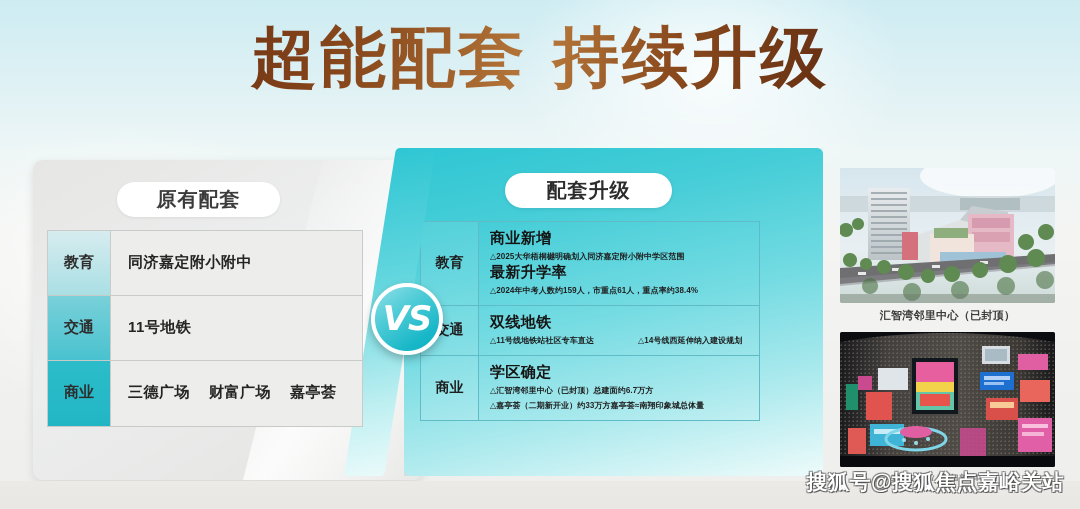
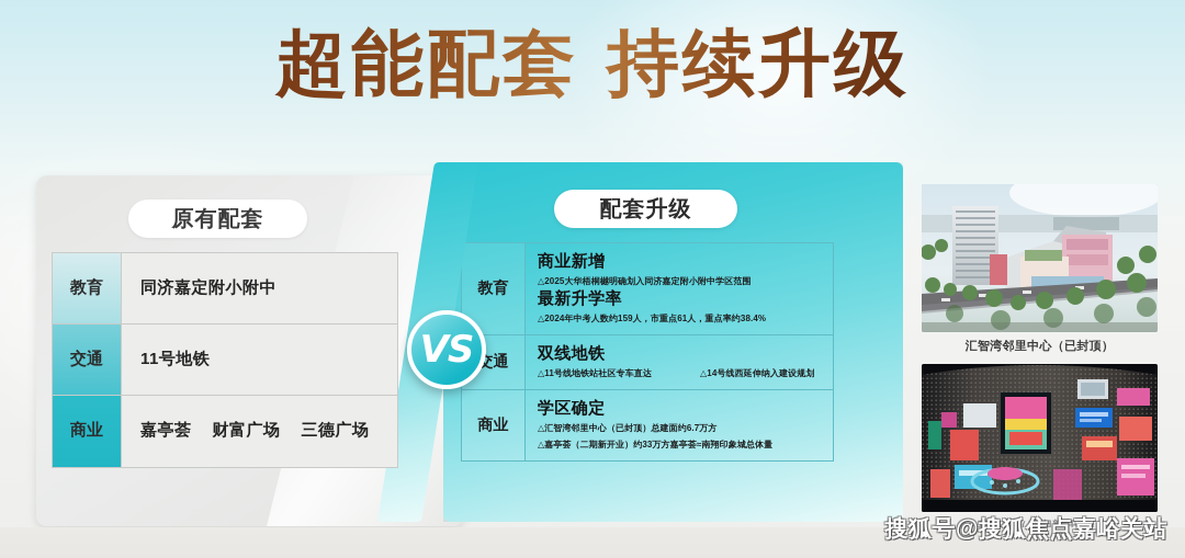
  超能配套 持续升级
  原有配套
  教育
  同济嘉定附小附中
  交通
  11号地铁
  商业
- 三德广场
+ 嘉亭荟
  财富广场
- 嘉亭荟
+ 三德广场
  配套升级
  教育
  商业新增
  △2025大华梧桐樾明确划入同济嘉定附小附中学区范围
  最新升学率
  △2024年中考人数约159人，市重点61人，重点率约38.4%
  交通
  双线地铁
  △11号线地铁站社区专车直达
  △14号线西延伸纳入建设规划
  商业
  学区确定
  △汇智湾邻里中心（已封顶）总建面约6.7万方
  △嘉亭荟（二期新开业）约33万方嘉亭荟≈南翔印象城总体量
  VS
  汇智湾邻里中心（已封顶）
  嘉亭荟（二期新开业）
  搜狐号@搜狐焦点嘉峪关站
